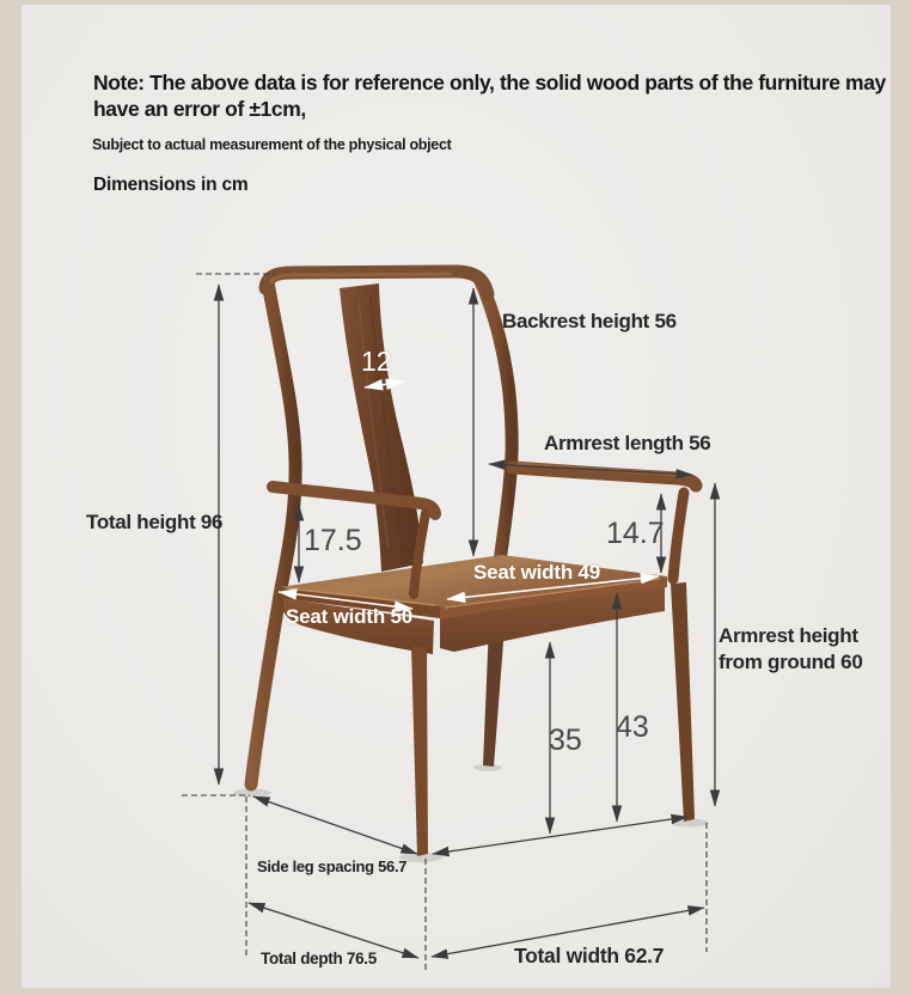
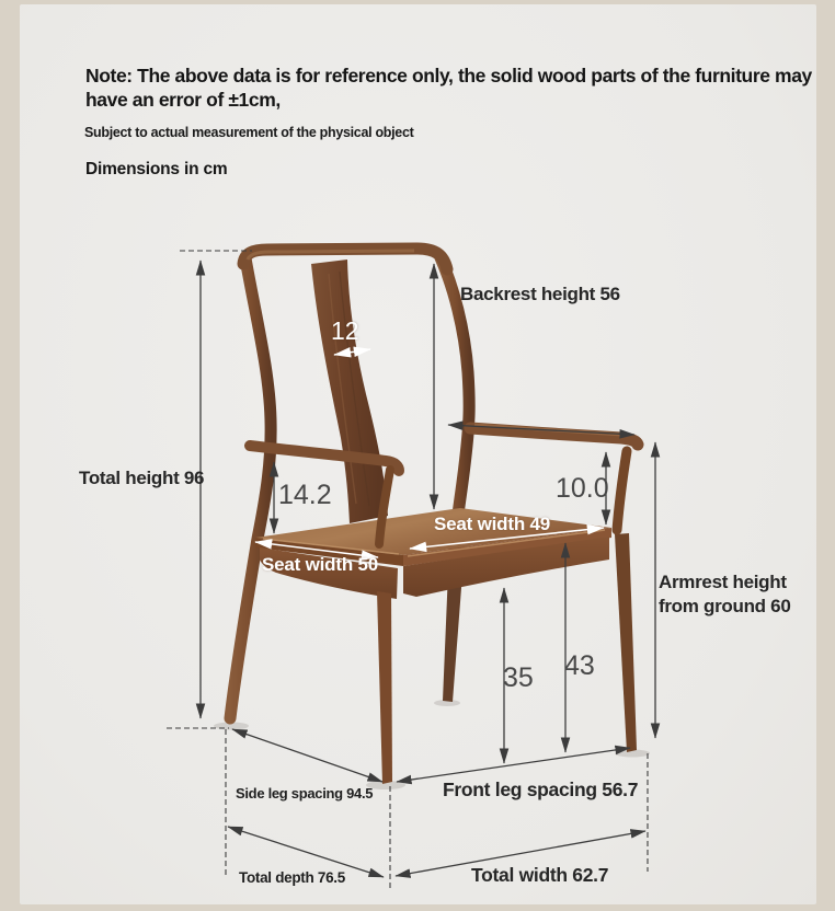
  Note: The above data is for reference only, the solid wood parts of the furniture may have an error of ±1cm,
  Subject to actual measurement of the physical object
  Dimensions in cm
  Total height 96
  Backrest height 56
- Armrest length 56
  12
- 17.5
+ 14.2
- 14.7
+ 10.0
  Seat width 49
  Seat width 50
  Armrest height from ground 60
  35
  43
- Side leg spacing 56.7
+ Side leg spacing 94.5
+ Front leg spacing 56.7
  Total depth 76.5
  Total width 62.7
